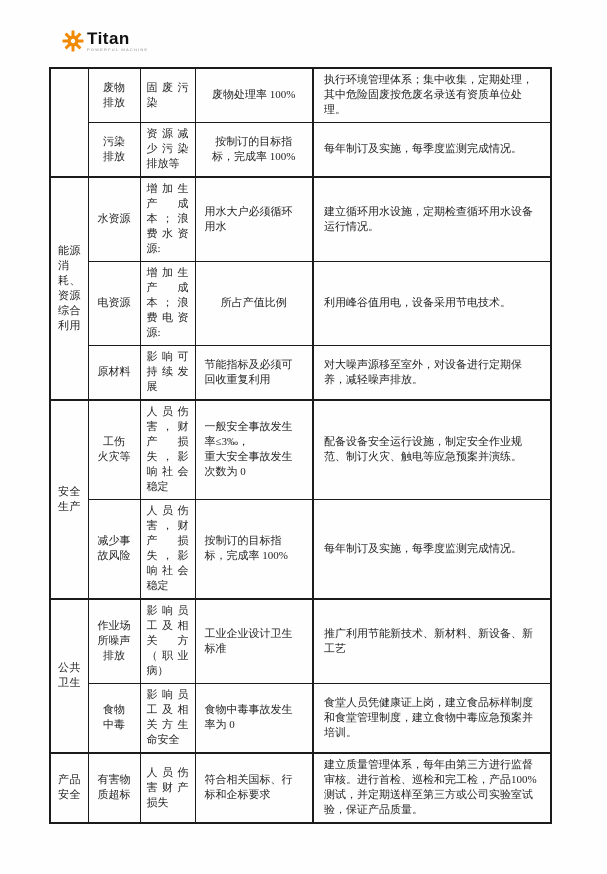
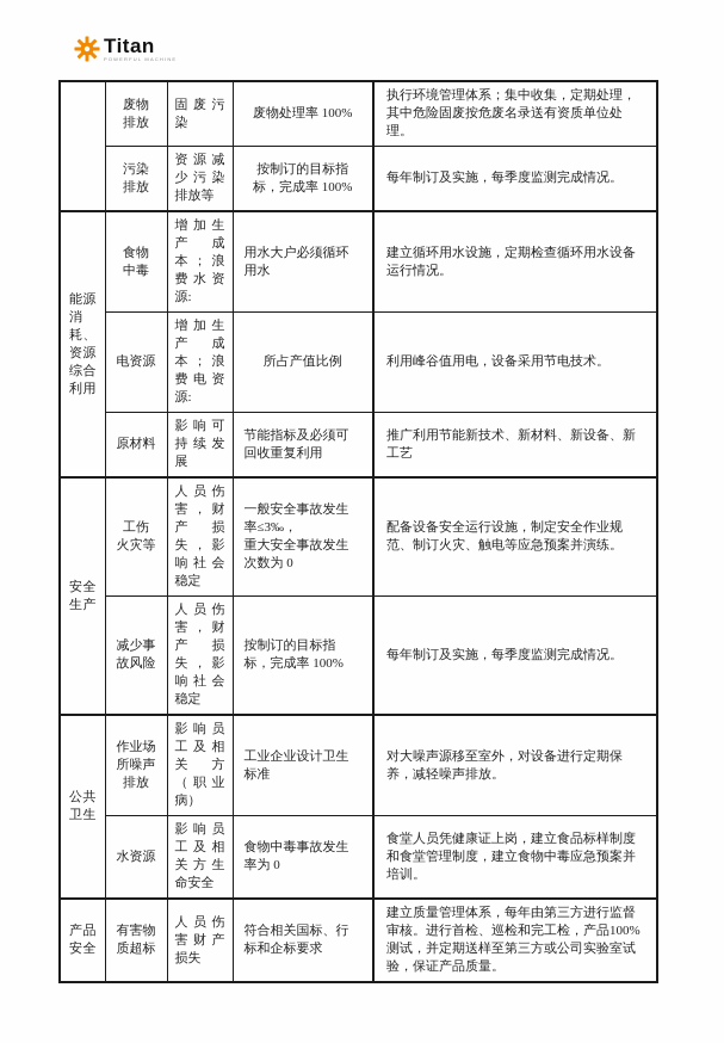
  Titan
  	废物 排放	固废污染	废物处理率 100%	执行环境管理体系；集中收集，定期处理，其中危险固废按危废名录送有资质单位处理。
  污染 排放	资源减少污染排放等	按制订的目标指标，完成率 100%	每年制订及实施，每季度监测完成情况。
- 能源消耗、资源综合利用	水资源	增加生产成本；浪费水资源:	用水大户必须循环用水	建立循环用水设施，定期检查循环用水设备运行情况。
+ 能源消耗、资源综合利用	食物 中毒	增加生产成本；浪费水资源:	用水大户必须循环用水	建立循环用水设施，定期检查循环用水设备运行情况。
  电资源	增加生产成本；浪费电资源:	所占产值比例	利用峰谷值用电，设备采用节电技术。
- 原材料	影响可持续发展	节能指标及必须可回收重复利用	对大噪声源移至室外，对设备进行定期保养，减轻噪声排放。
+ 原材料	影响可持续发展	节能指标及必须可回收重复利用	推广利用节能新技术、新材料、新设备、新工艺
  安全生产	工伤 火灾等	人员伤害，财产损失，影响社会稳定	一般安全事故发生率≤3‰， 重大安全事故发生次数为 0	配备设备安全运行设施，制定安全作业规范、制订火灾、触电等应急预案并演练。
  减少事 故风险	人员伤害，财产损失，影响社会稳定	按制订的目标指标，完成率 100%	每年制订及实施，每季度监测完成情况。
- 公共卫生	作业场 所噪声 排放	影响员工及相关方（职业病）	工业企业设计卫生标准	推广利用节能新技术、新材料、新设备、新工艺
+ 公共卫生	作业场 所噪声 排放	影响员工及相关方（职业病）	工业企业设计卫生标准	对大噪声源移至室外，对设备进行定期保养，减轻噪声排放。
- 食物 中毒	影响员工及相关方生命安全	食物中毒事故发生率为 0	食堂人员凭健康证上岗，建立食品标样制度和食堂管理制度，建立食物中毒应急预案并培训。
+ 水资源	影响员工及相关方生命安全	食物中毒事故发生率为 0	食堂人员凭健康证上岗，建立食品标样制度和食堂管理制度，建立食物中毒应急预案并培训。
  产品安全	有害物 质超标	人员伤害财产损失	符合相关国标、行标和企标要求	建立质量管理体系，每年由第三方进行监督审核。进行首检、巡检和完工检，产品100%测试，并定期送样至第三方或公司实验室试验，保证产品质量。
